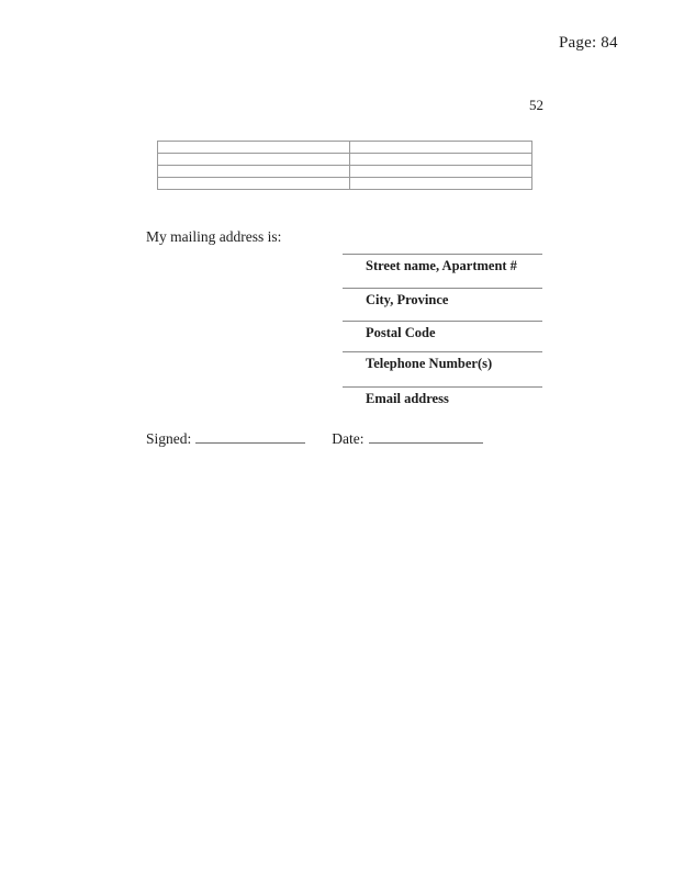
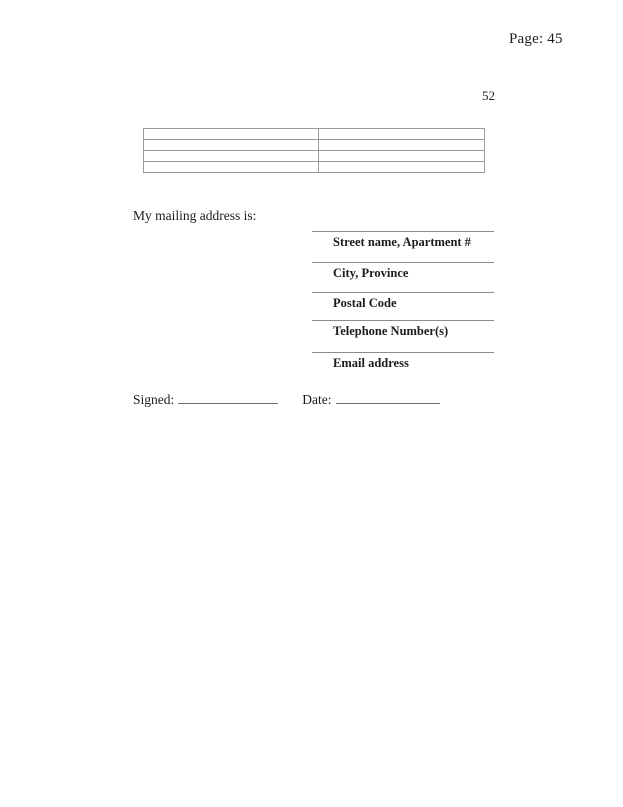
- Page: 84
+ Page: 45
  52
  My mailing address is:
  Street name, Apartment #
  City, Province
  Postal Code
  Telephone Number(s)
  Email address
  Signed: Date:
